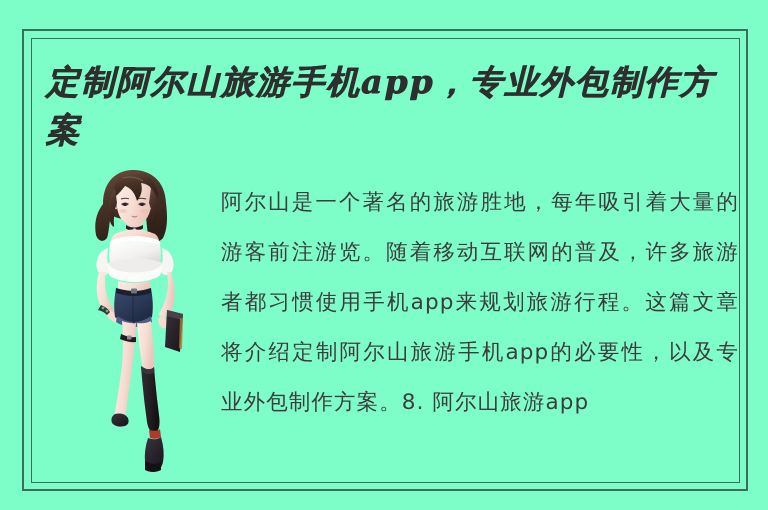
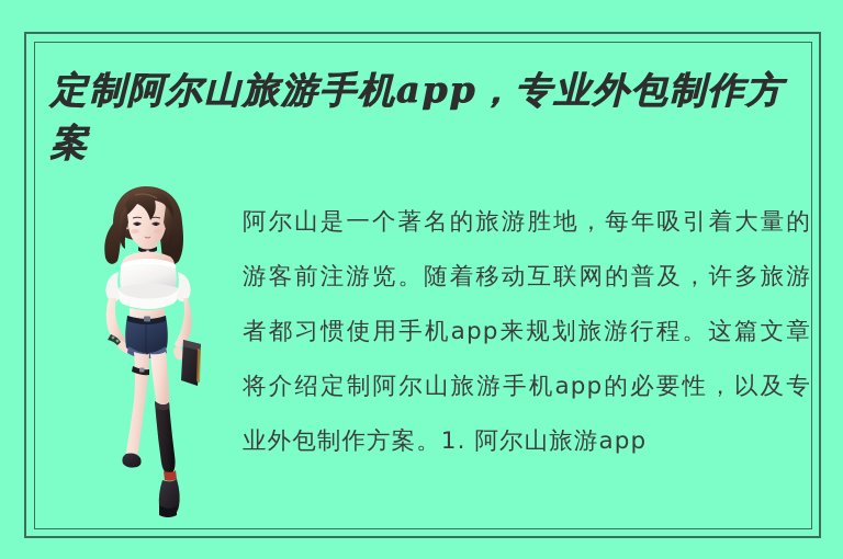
  定制阿尔山旅游手机app，专业外包制作方案
- 阿尔山是一个著名的旅游胜地，每年吸引着大量的游客前注游览。随着移动互联网的普及，许多旅游者都习惯使用手机app来规划旅游行程。这篇文章将介绍定制阿尔山旅游手机app的必要性，以及专业外包制作方案。8. 阿尔山旅游app
+ 阿尔山是一个著名的旅游胜地，每年吸引着大量的游客前注游览。随着移动互联网的普及，许多旅游者都习惯使用手机app来规划旅游行程。这篇文章将介绍定制阿尔山旅游手机app的必要性，以及专业外包制作方案。1. 阿尔山旅游app
